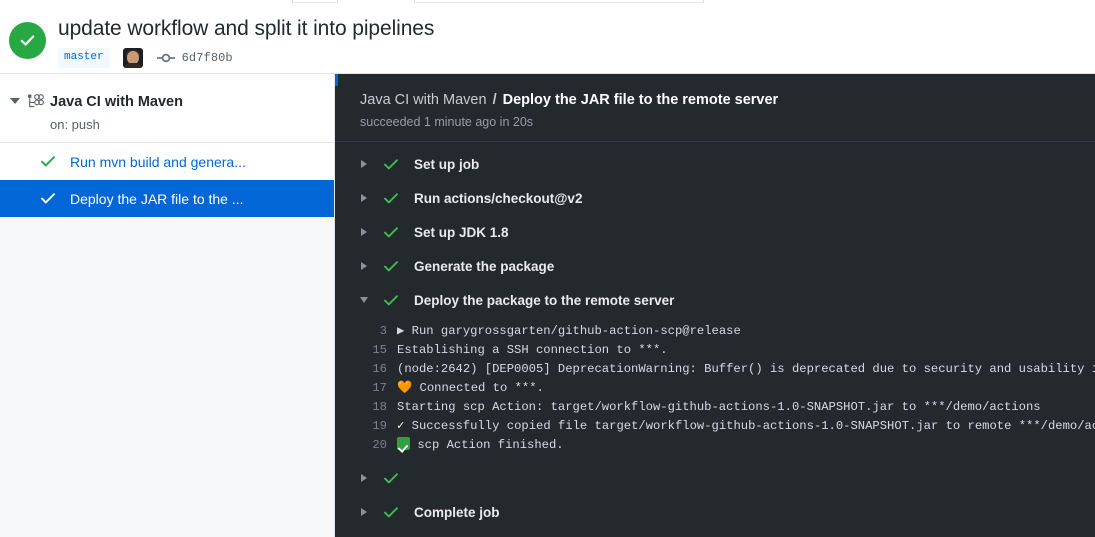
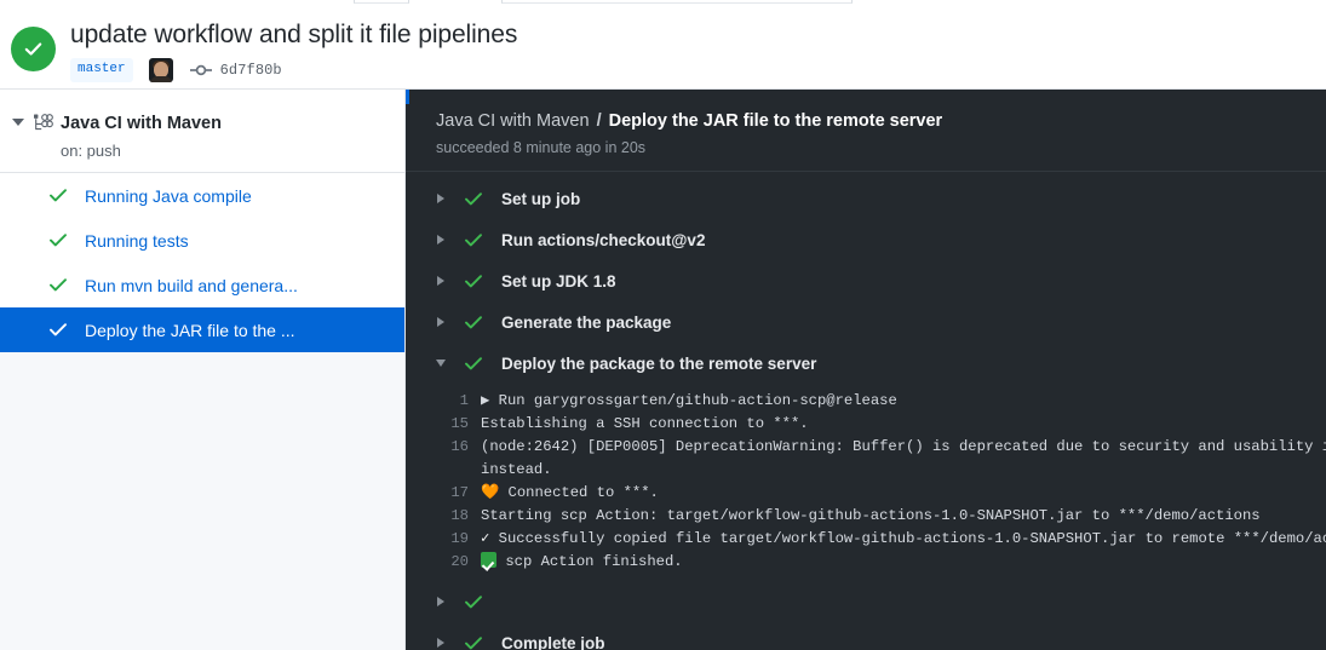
- update workflow and split it into pipelines
+ update workflow and split it file pipelines
  master
  6d7f80b
  Java CI with Maven
  on: push
+ Running Java compile
+ Running tests
  Run mvn build and genera...
  Deploy the JAR file to the ...
  Java CI with Maven / Deploy the JAR file to the remote server
- succeeded 1 minute ago in 20s
+ succeeded 8 minute ago in 20s
  Set up job
  Run actions/checkout@v2
  Set up JDK 1.8
  Generate the package
  Deploy the package to the remote server
- 3
+ 1
  ▶ Run garygrossgarten/github-action-scp@release
  15
  Establishing a SSH connection to ***.
  16
  (node:2642) [DEP0005] DeprecationWarning: Buffer() is deprecated due to security and usability
+ instead.
  17
  🧡 Connected to ***.
  18
  Starting scp Action: target/workflow-github-actions-1.0-SNAPSHOT.jar to ***/demo/actions
  19
  ✓ Successfully copied file target/workflow-github-actions-1.0-SNAPSHOT.jar to remote ***/demo/a
  20
  scp Action finished.
  Complete job
